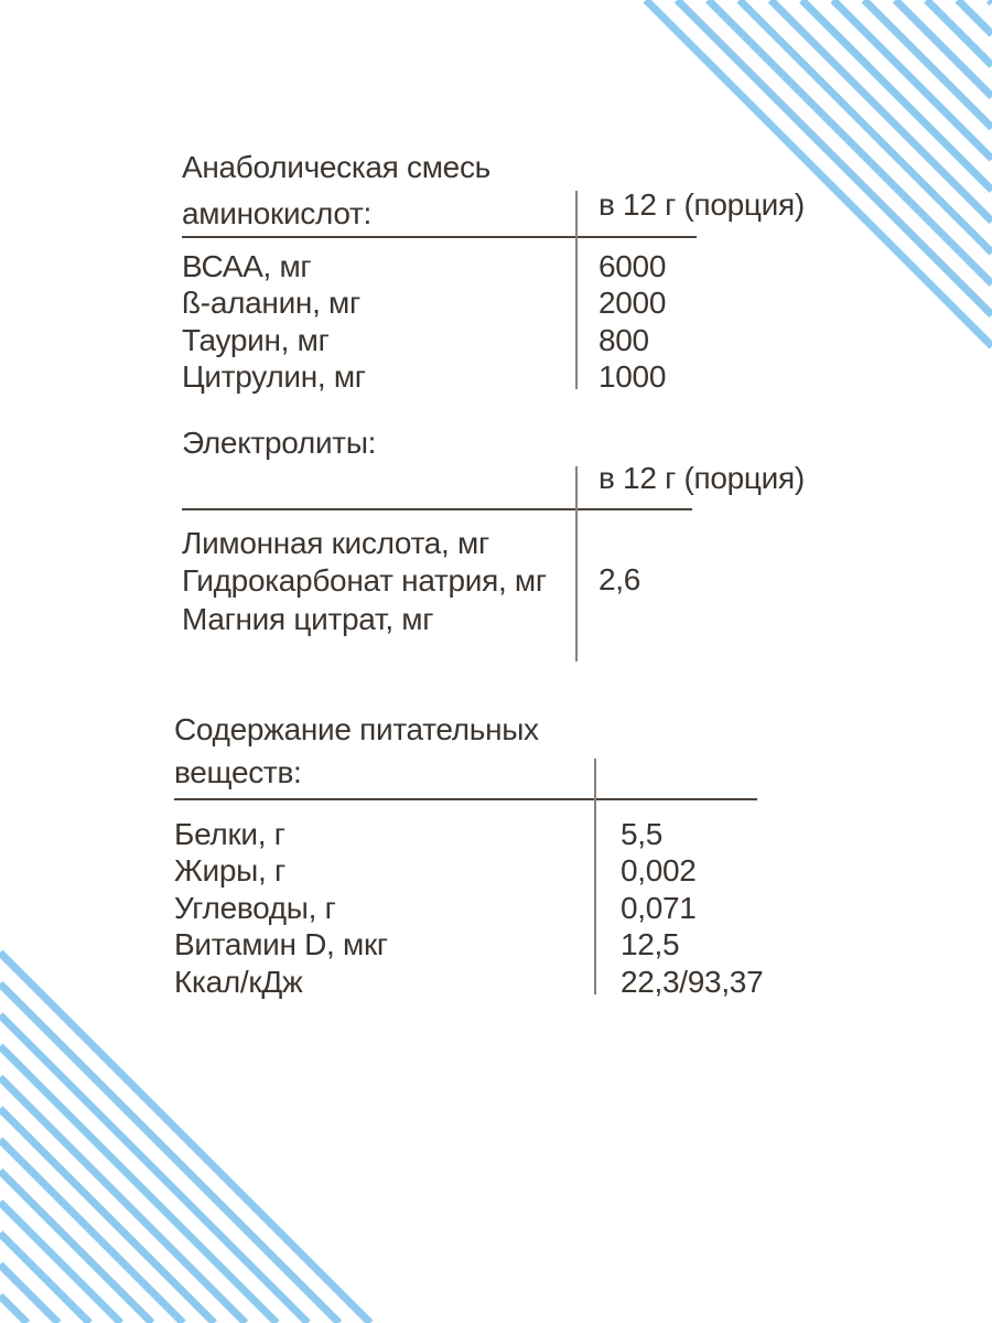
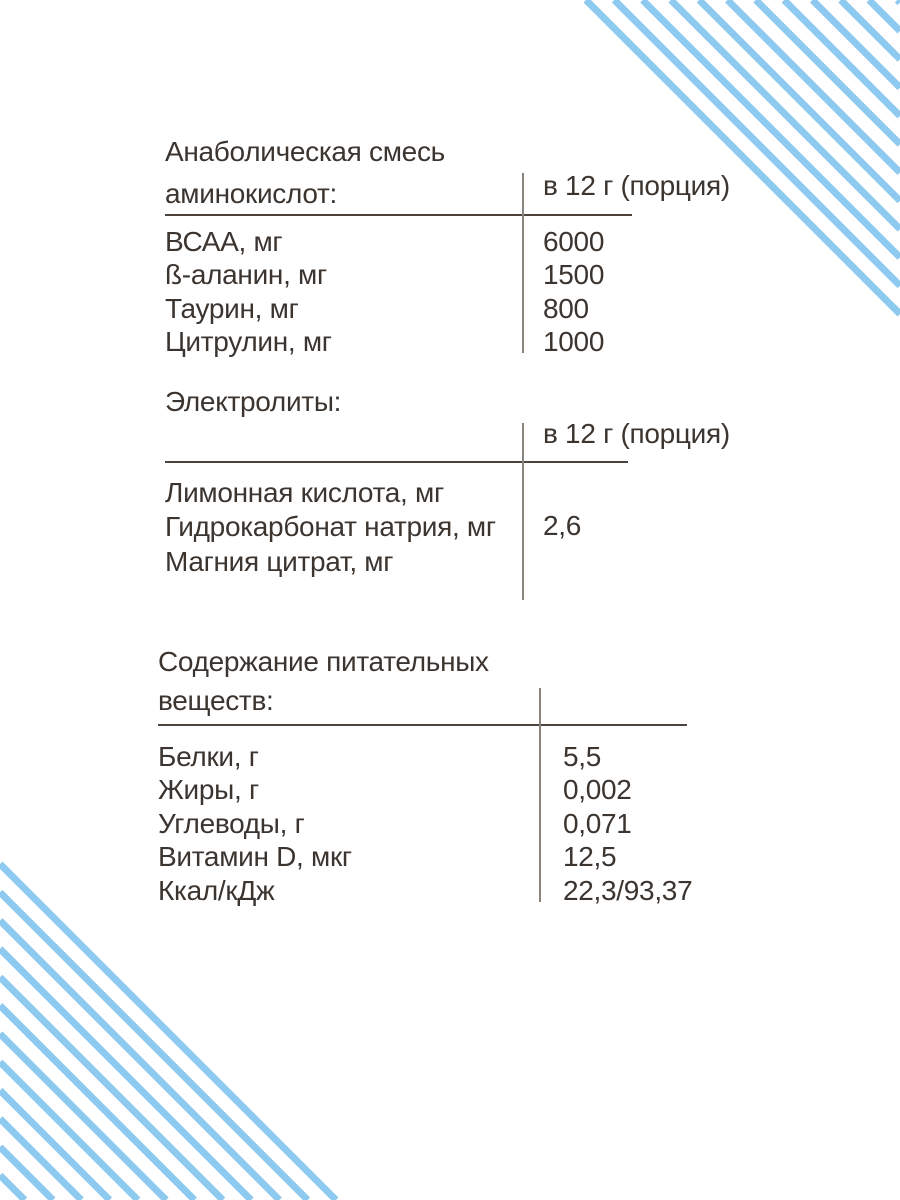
  Анаболическая смесь
  аминокислот:
  в 12 г (порция)
  ВСАА, мг
  ß-аланин, мг
  Таурин, мг
  Цитрулин, мг
  6000
- 2000
+ 1500
  800
  1000
  Электролиты:
  в 12 г (порция)
  Лимонная кислота, мг
  Гидрокарбонат натрия, мг
  Магния цитрат, мг
  2,6
  Содержание питательных
  веществ:
  Белки, г
  Жиры, г
  Углеводы, г
  Витамин D, мкг
  Ккал/кДж
  5,5
  0,002
  0,071
  12,5
  22,3/93,37
